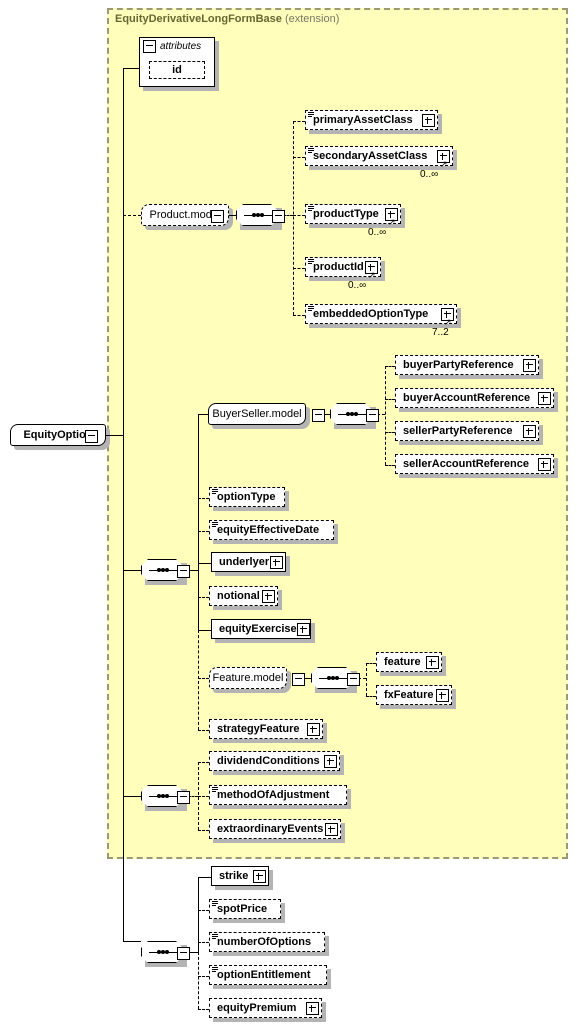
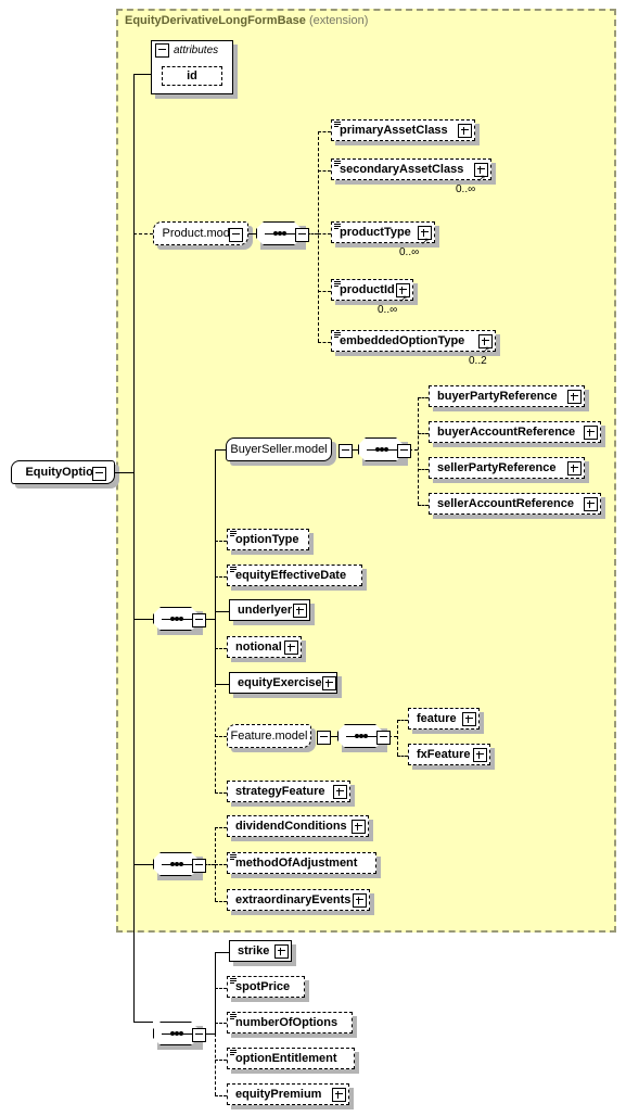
  EquityDerivativeLongFormBase (extension)
  EquityOptio
  attributes
  id
  Product.mod
  primaryAssetClass
  secondaryAssetClass
  ↗
  0..∞
  productType
  ↗
  0..∞
  productId
  ↗
  0..∞
  embeddedOptionType
  ↗
- 7..2
+ 0..2
  BuyerSeller.model
  buyerPartyReference
  buyerAccountReference
  sellerPartyReference
  sellerAccountReference
  optionType
  equityEffectiveDate
  underlyer
  notional
  equityExercise
  Feature.model
  feature
  fxFeature
  strategyFeature
  dividendConditions
  methodOfAdjustment
  extraordinaryEvents
  strike
  spotPrice
  numberOfOptions
  optionEntitlement
  equityPremium
